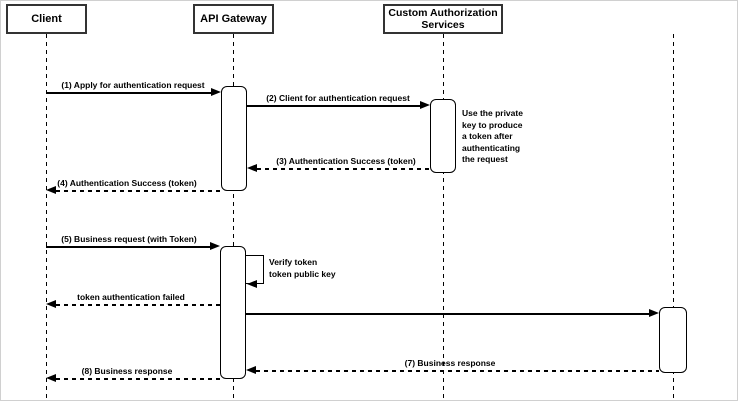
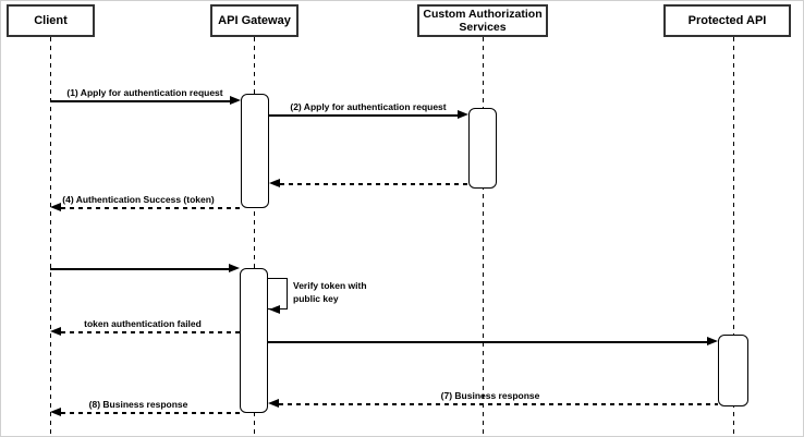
  Client
  API Gateway
  Custom Authorization Services
+ Protected API
  (1) Apply for authentication request
- (2) Client for authentication request
+ (2) Apply for authentication request
- Use the private key to produce a token after authenticating the request
- (3) Authentication Success (token)
  (4) Authentication Success (token)
- (5) Business request (with Token)
- Verify token token public key
+ Verify token with public key
  token authentication failed
  (7) Business response
  (8) Business response
